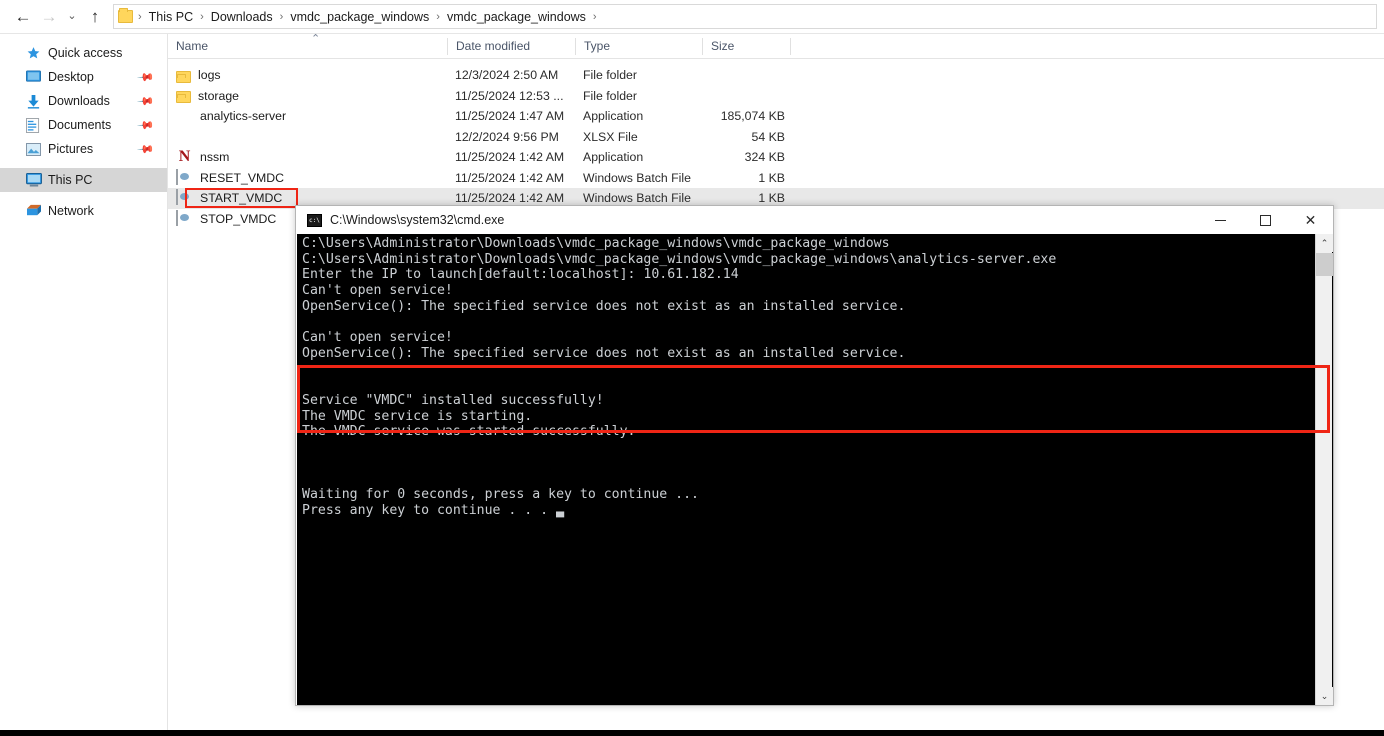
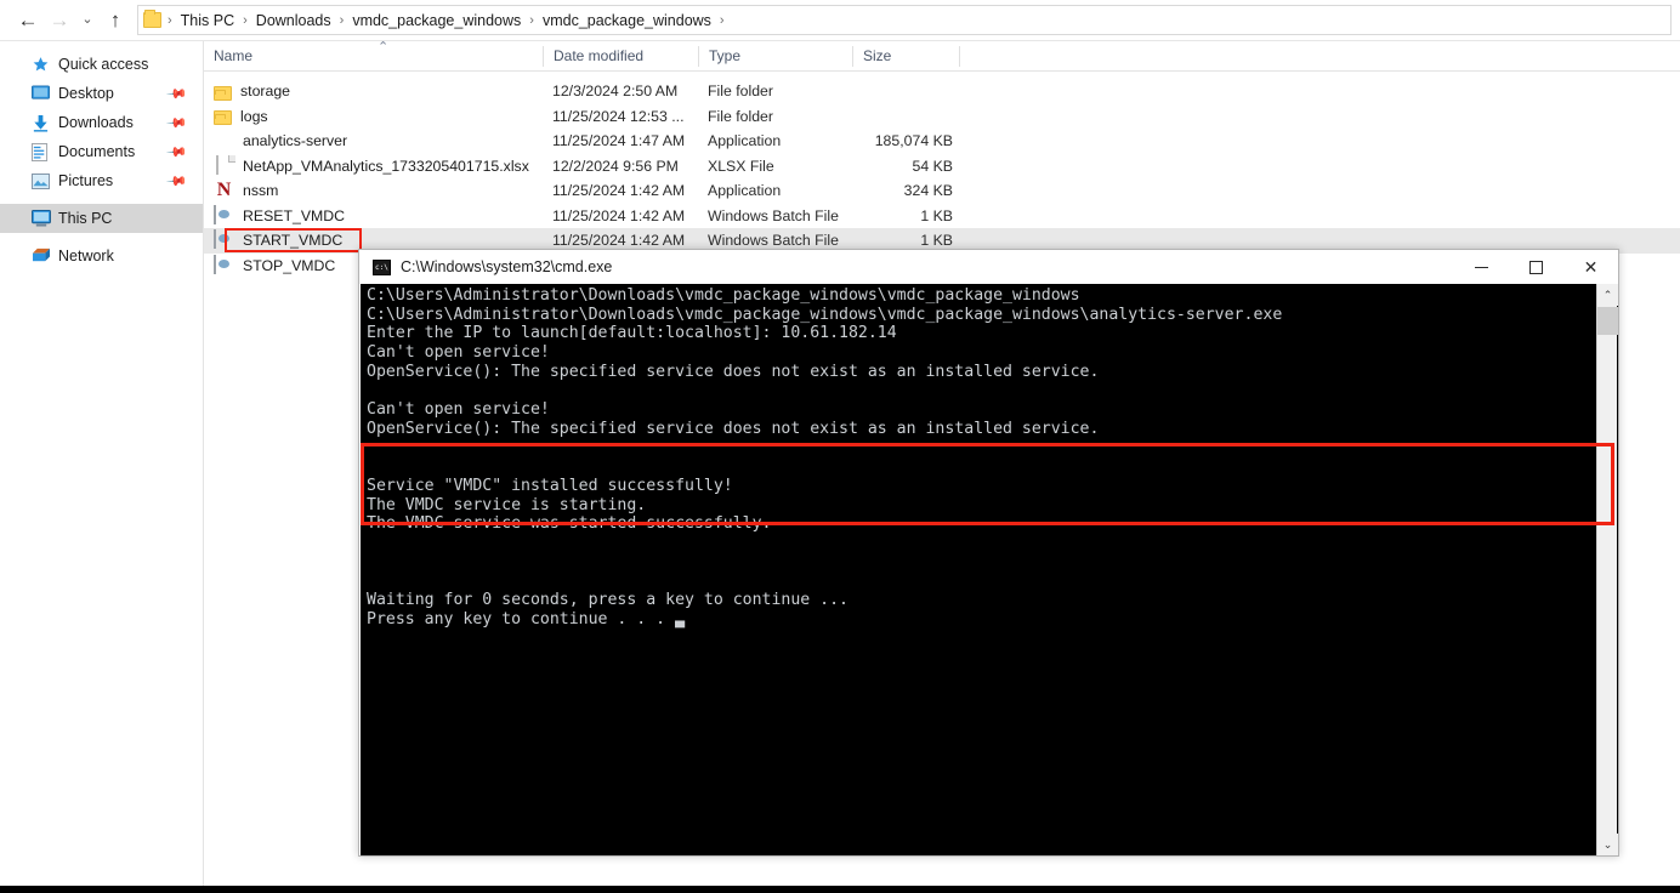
  ←
  →
  ⌄
  ↑
  ›
  This PC
  ›
  Downloads
  ›
  vmdc_package_windows
  ›
  vmdc_package_windows
  ›
  Quick access
  Desktop
  Downloads
  Documents
  Pictures
  This PC
  Network
  ⌃
  Name
  Date modified
  Type
  Size
- logs
+ storage
  12/3/2024 2:50 AM
  File folder
- storage
+ logs
  11/25/2024 12:53 ...
  File folder
  analytics-server
  11/25/2024 1:47 AM
  Application
  185,074 KB
+ NetApp_VMAnalytics_1733205401715.xlsx
  12/2/2024 9:56 PM
  XLSX File
  54 KB
  N
  nssm
  11/25/2024 1:42 AM
  Application
  324 KB
  RESET_VMDC
  11/25/2024 1:42 AM
  Windows Batch File
  1 KB
  START_VMDC
  11/25/2024 1:42 AM
  Windows Batch File
  1 KB
  STOP_VMDC
  C:\Windows\system32\cmd.exe
  ✕
  C:\Users\Administrator\Downloads\vmdc_package_windows\vmdc_package_windows
  C:\Users\Administrator\Downloads\vmdc_package_windows\vmdc_package_windows\analytics-server.exe
  Enter the IP to launch[default:localhost]: 10.61.182.14
  Can't open service!
  OpenService(): The specified service does not exist as an installed service.
  Can't open service!
  OpenService(): The specified service does not exist as an installed service.
  Service "VMDC" installed successfully!
  The VMDC service is starting.
  The VMDC service was started successfully.
  Waiting for 0 seconds, press a key to continue ...
  Press any key to continue . . . ▃
  ⌃
  ⌄
